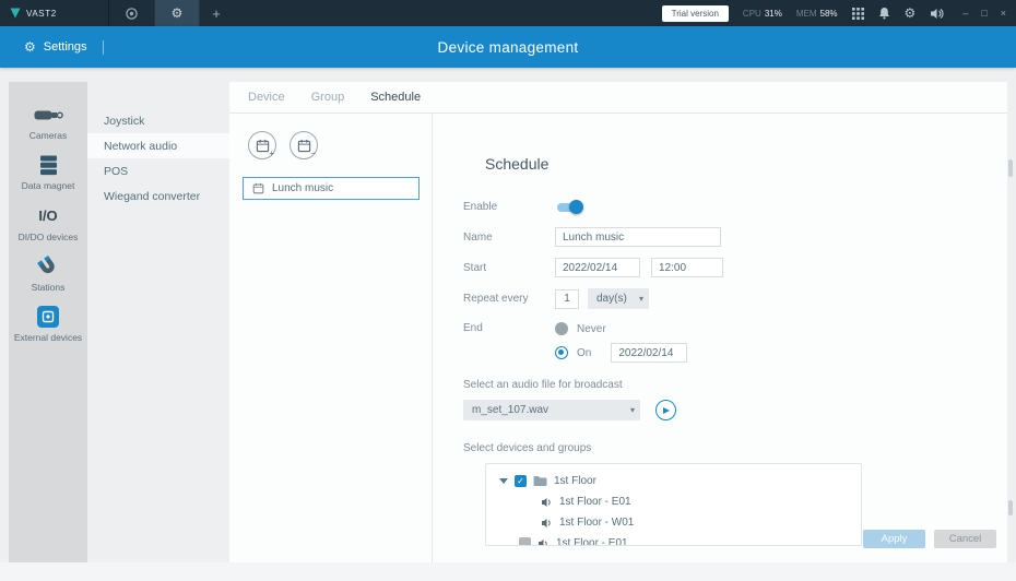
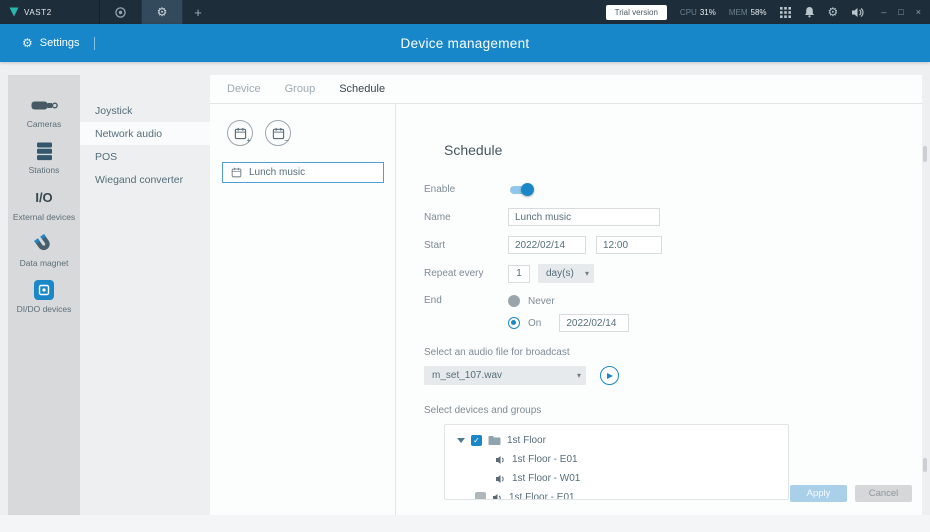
  VAST2
  ⚙
  +
  Trial version
  CPU
  31%
  MEM
  58%
  ⚙
  –
  □
  ×
  ⚙
  Settings
  Device management
  Cameras
- Data magnet
+ Stations
  I/O
- DI/DO devices
+ External devices
- Stations
+ Data magnet
- External devices
+ DI/DO devices
  Joystick
  Network audio
  POS
  Wiegand converter
  Device
  Group
  Schedule
  +
  −
  Lunch music
  Schedule
  Enable
  Name
  Lunch music
  Start
  2022/02/14
  12:00
  Repeat every
  1
  day(s)
  ▾
  End
  Never
  On
  2022/02/14
  Select an audio file for broadcast
  m_set_107.wav
  ▾
  Select devices and groups
  ✓
  1st Floor
  1st Floor - E01
  1st Floor - W01
  1st Floor - E01
  Apply
  Cancel
